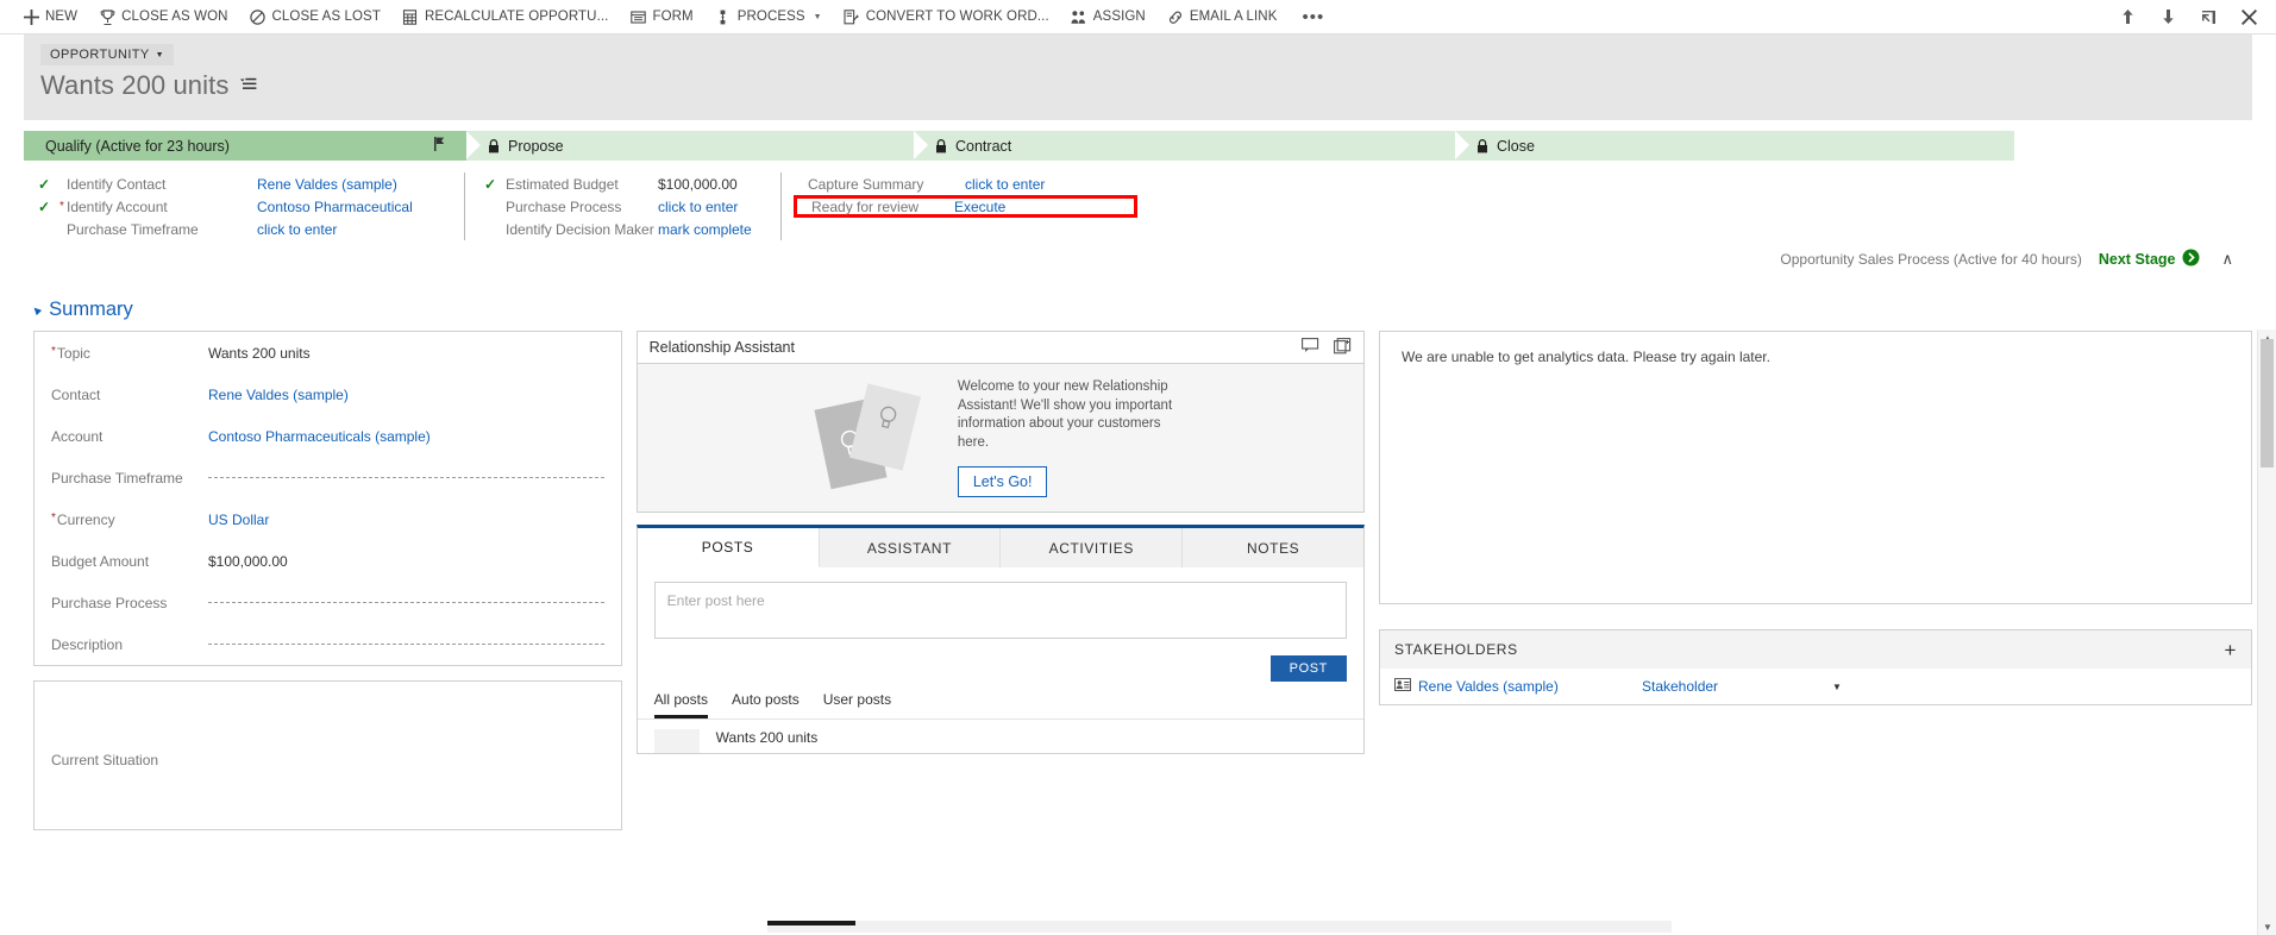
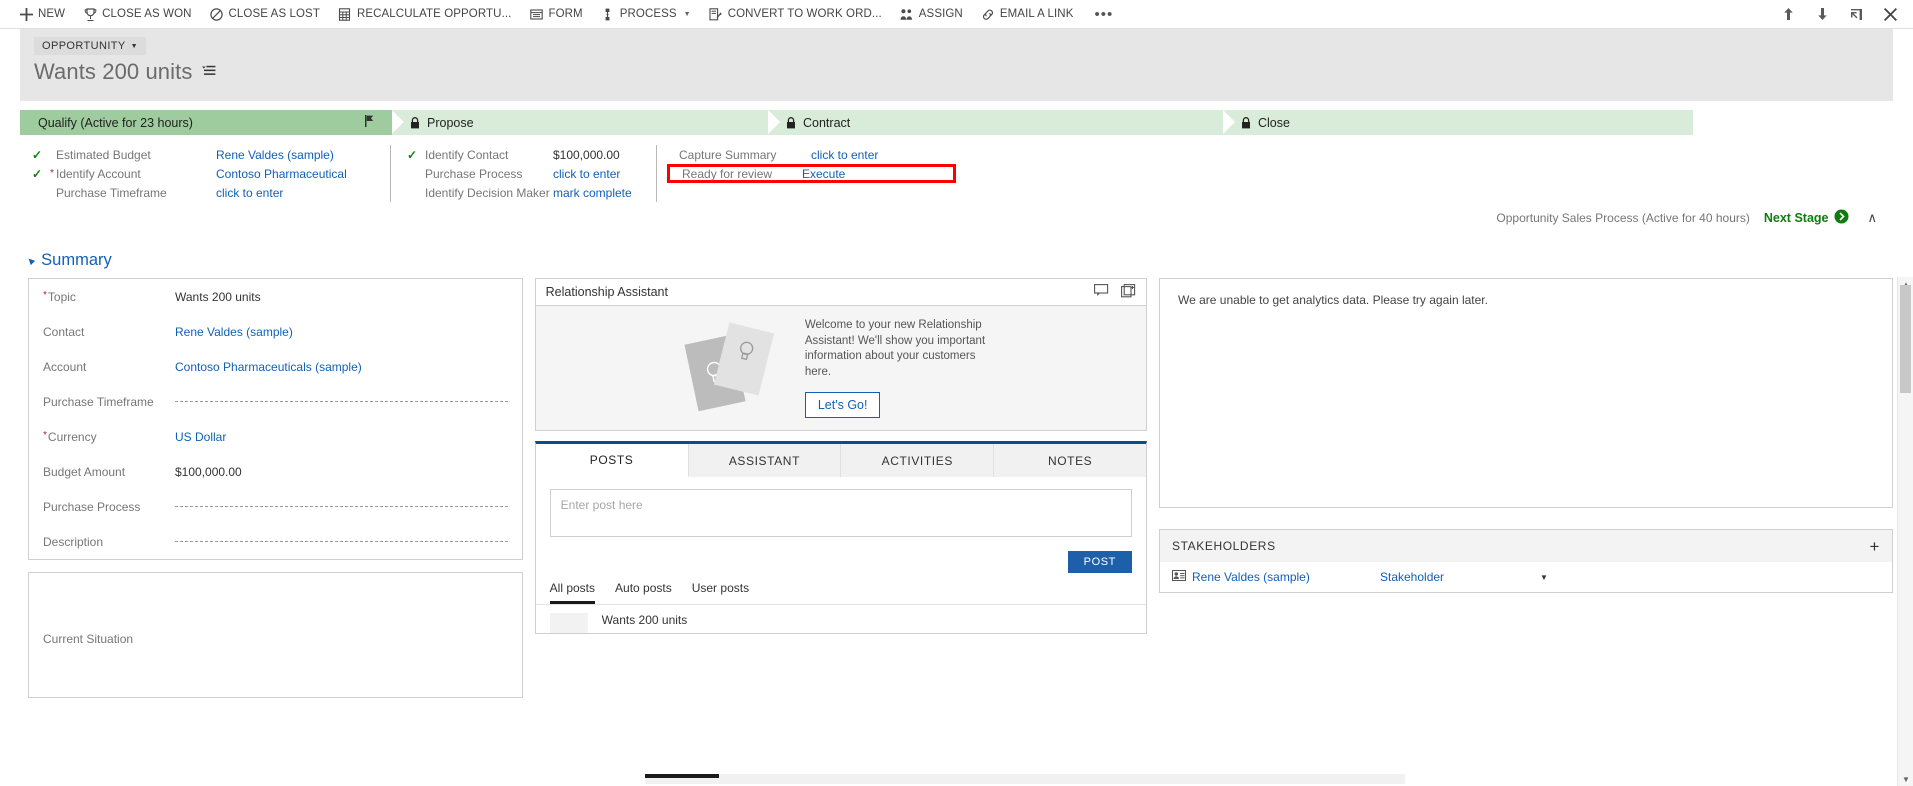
  NEW
  CLOSE AS WON
  CLOSE AS LOST
  RECALCULATE OPPORTU...
  FORM
  PROCESS
  CONVERT TO WORK ORD...
  ASSIGN
  EMAIL A LINK
  •••
  OPPORTUNITY
  Wants 200 units
  Qualify (Active for 23 hours)
  Propose
  Contract
  Close
  ✓
- Identify Contact
+ Estimated Budget
  Rene Valdes (sample)
  ✓
  *
  Identify Account
  Contoso Pharmaceutical
  Purchase Timeframe
  click to enter
  ✓
- Estimated Budget
+ Identify Contact
  $100,000.00
  Purchase Process
  click to enter
  Identify Decision Maker
  mark complete
  Capture Summary
  click to enter
  Ready for review
  Execute
  Opportunity Sales Process (Active for 40 hours)
  Next Stage
  ∧
  Summary
  *Topic
  Wants 200 units
  Contact
  Rene Valdes (sample)
  Account
  Contoso Pharmaceuticals (sample)
  Purchase Timeframe
  *Currency
  US Dollar
  Budget Amount
  $100,000.00
  Purchase Process
  Description
  Current Situation
  Relationship Assistant
  Welcome to your new Relationship Assistant! We'll show you important information about your customers here.
  Let's Go!
  POSTS
  ASSISTANT
  ACTIVITIES
  NOTES
  Enter post here
  POST
  All posts
  Auto posts
  User posts
  Wants 200 units
  We are unable to get analytics data. Please try again later.
  STAKEHOLDERS
  +
  Rene Valdes (sample)
  Stakeholder
  ▼
  ▲
  ▼
